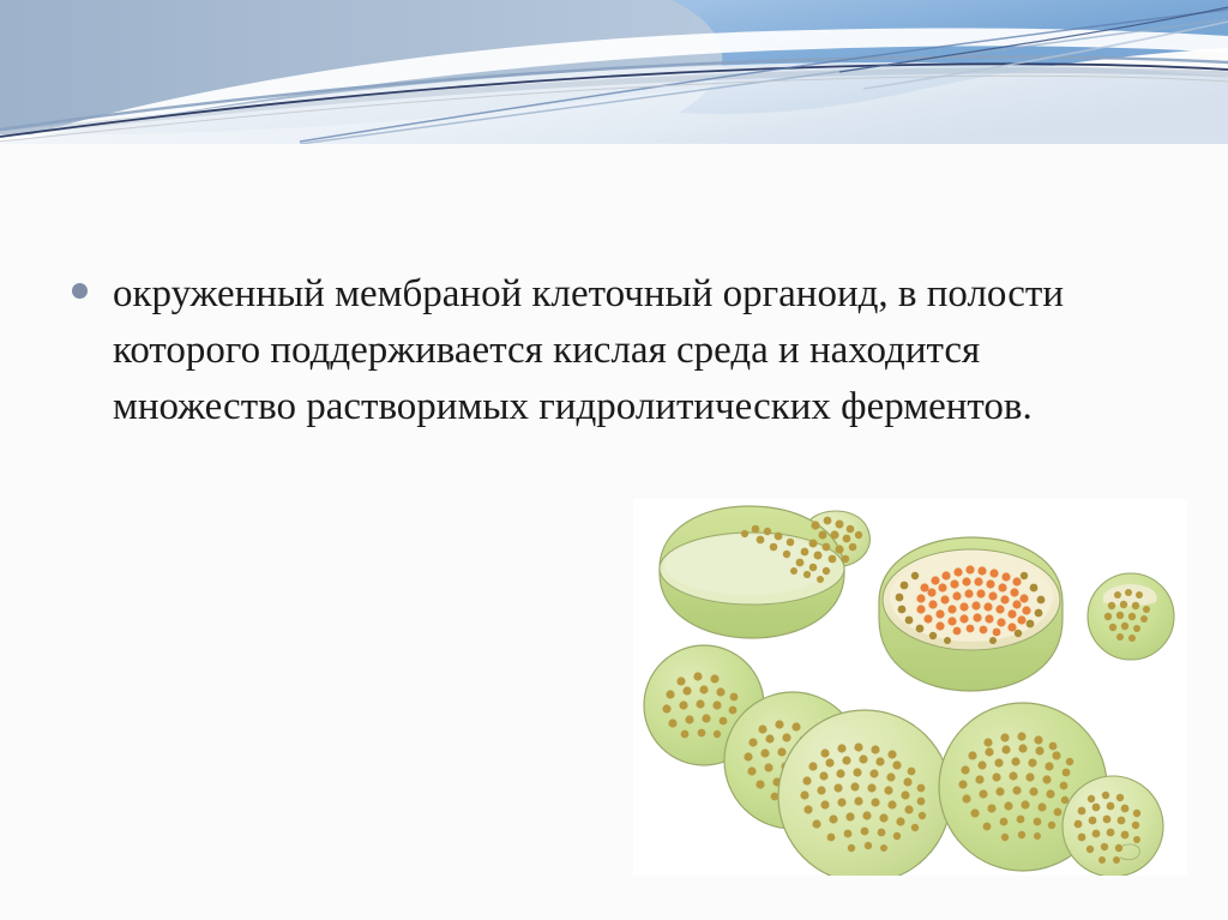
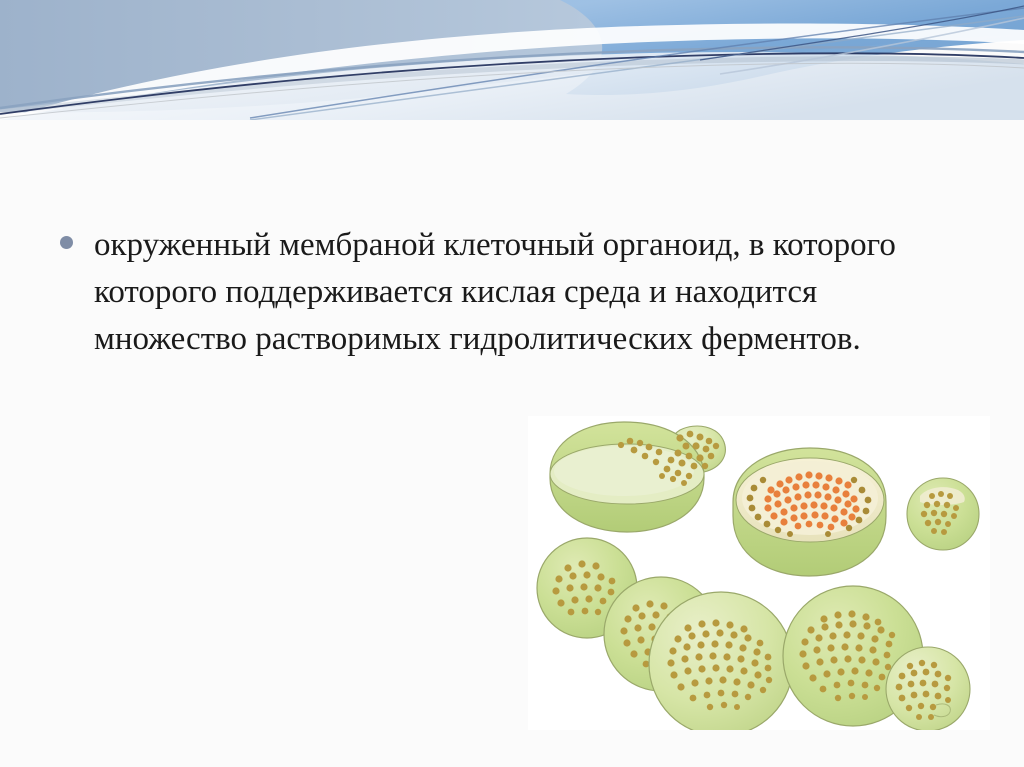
- окруженный мембраной клеточный органоид, в полости которого поддерживается кислая среда и находится множество растворимых гидролитических ферментов.
+ окруженный мембраной клеточный органоид, в которого которого поддерживается кислая среда и находится множество растворимых гидролитических ферментов.
